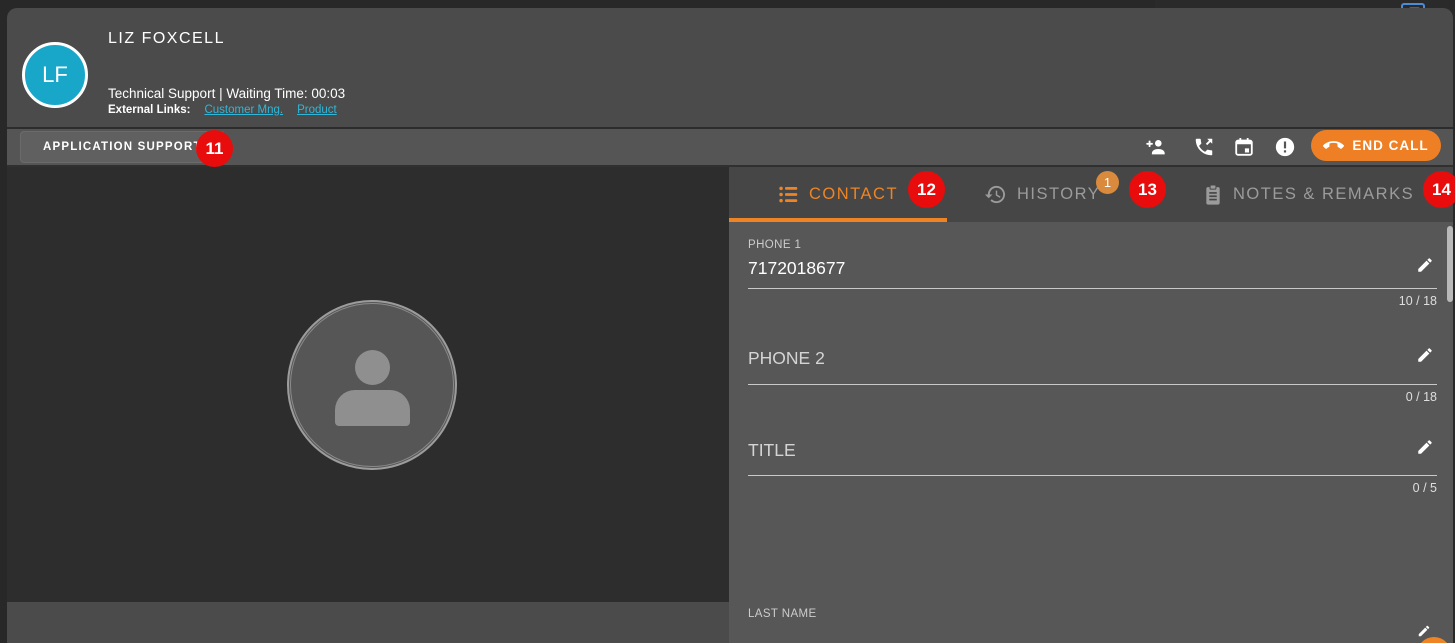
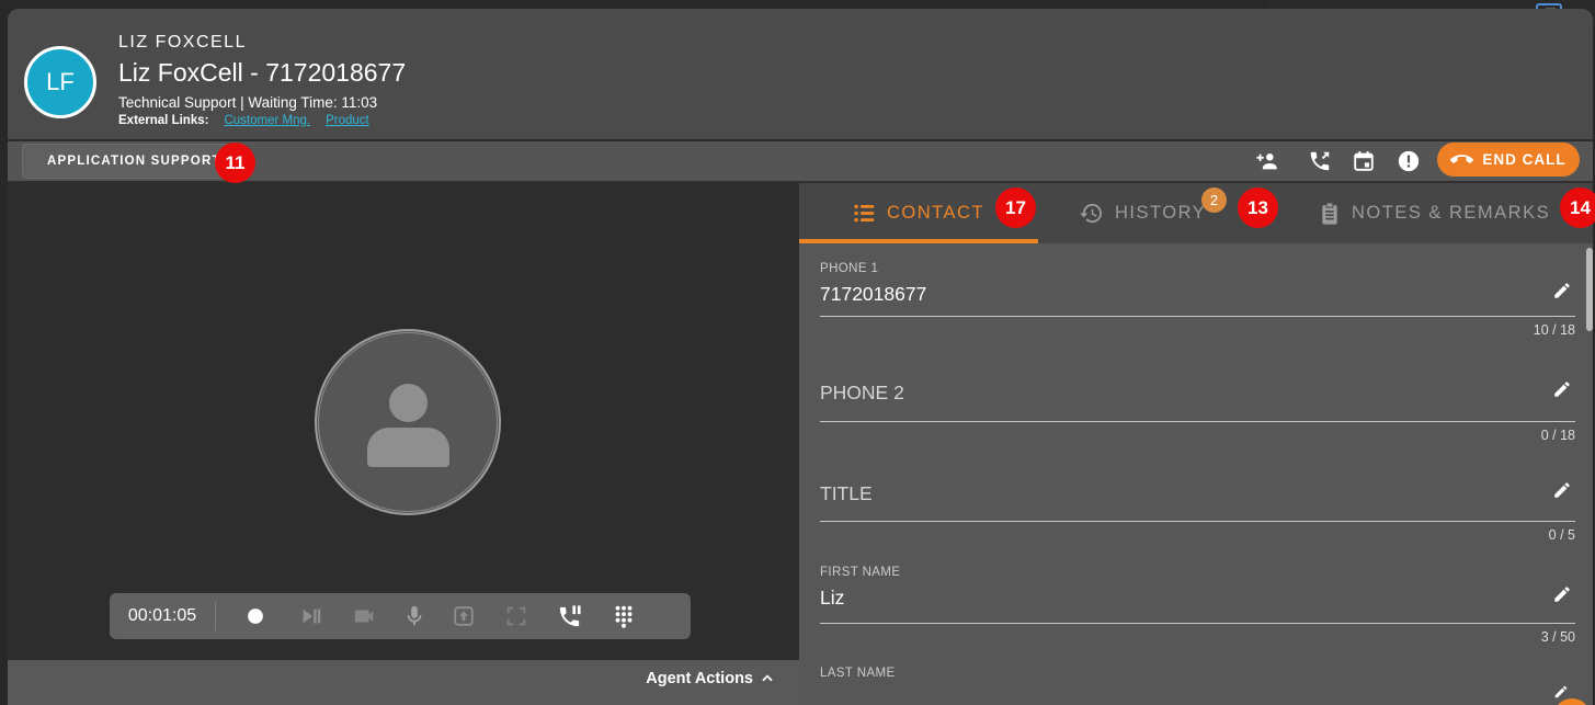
  LF
  LIZ FOXCELL
+ Liz FoxCell - 7172018677
- Technical Support | Waiting Time: 00:03
+ Technical Support | Waiting Time: 11:03
  External Links:
  Customer Mng.
  Product
  APPLICATION SUPPOR
  END CALL
+ 00:01:05
+ Agent Actions
  CONTACT
  HISTORY
- 1
+ 2
  NOTES & REMARKS
  PHONE 1
  7172018677
  10 / 18
  PHONE 2
  0 / 18
  TITLE
  0 / 5
+ FIRST NAME
+ Liz
+ 3 / 50
  LAST NAME
  11
- 12
+ 17
  13
  14
